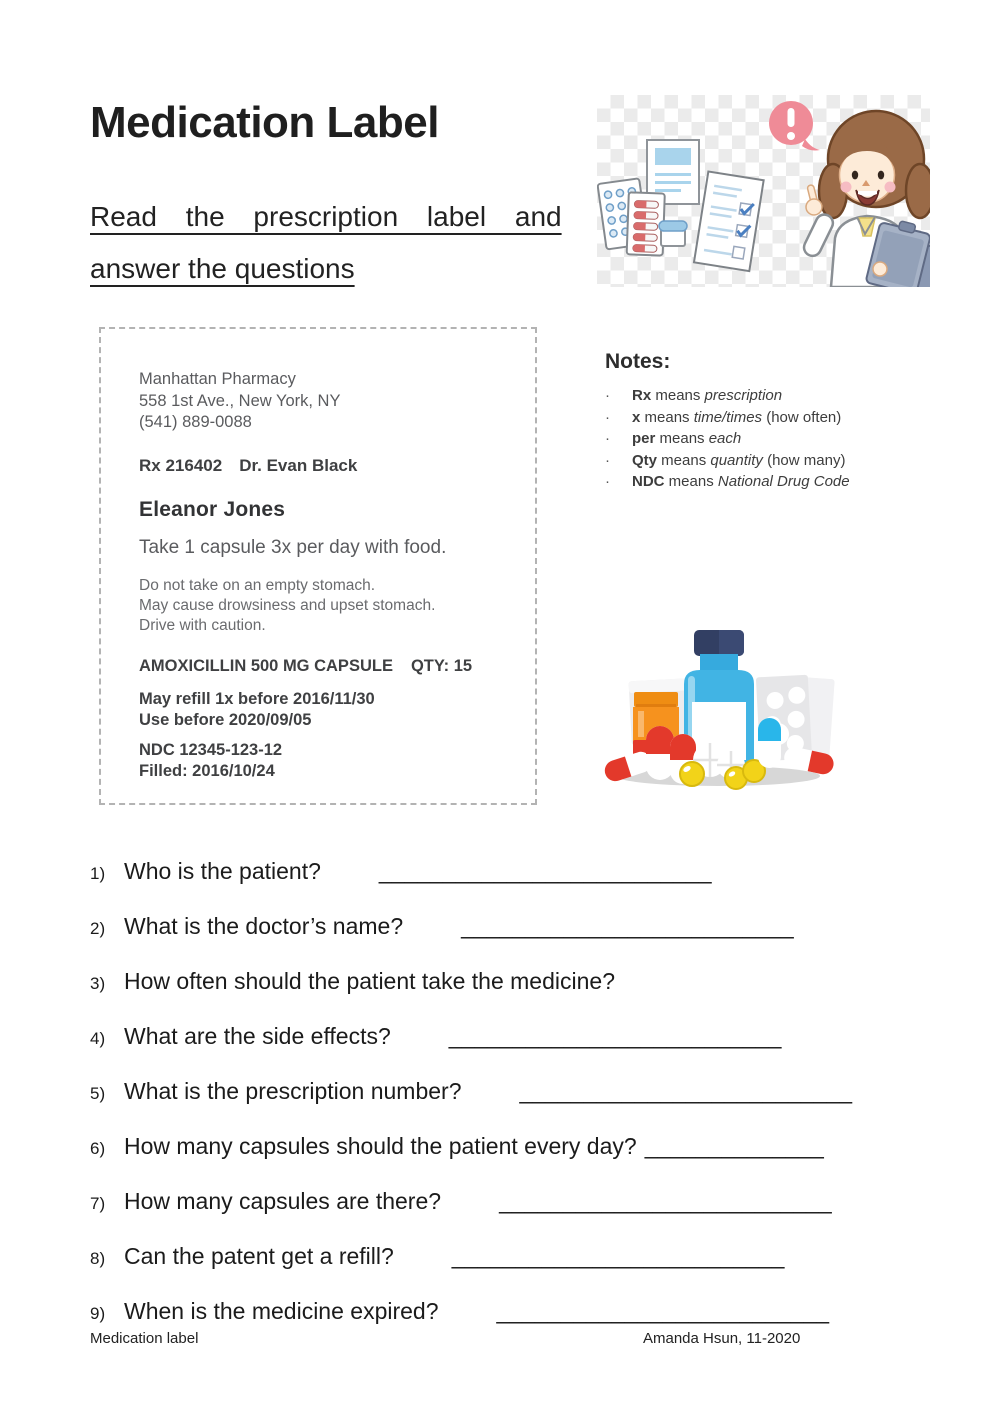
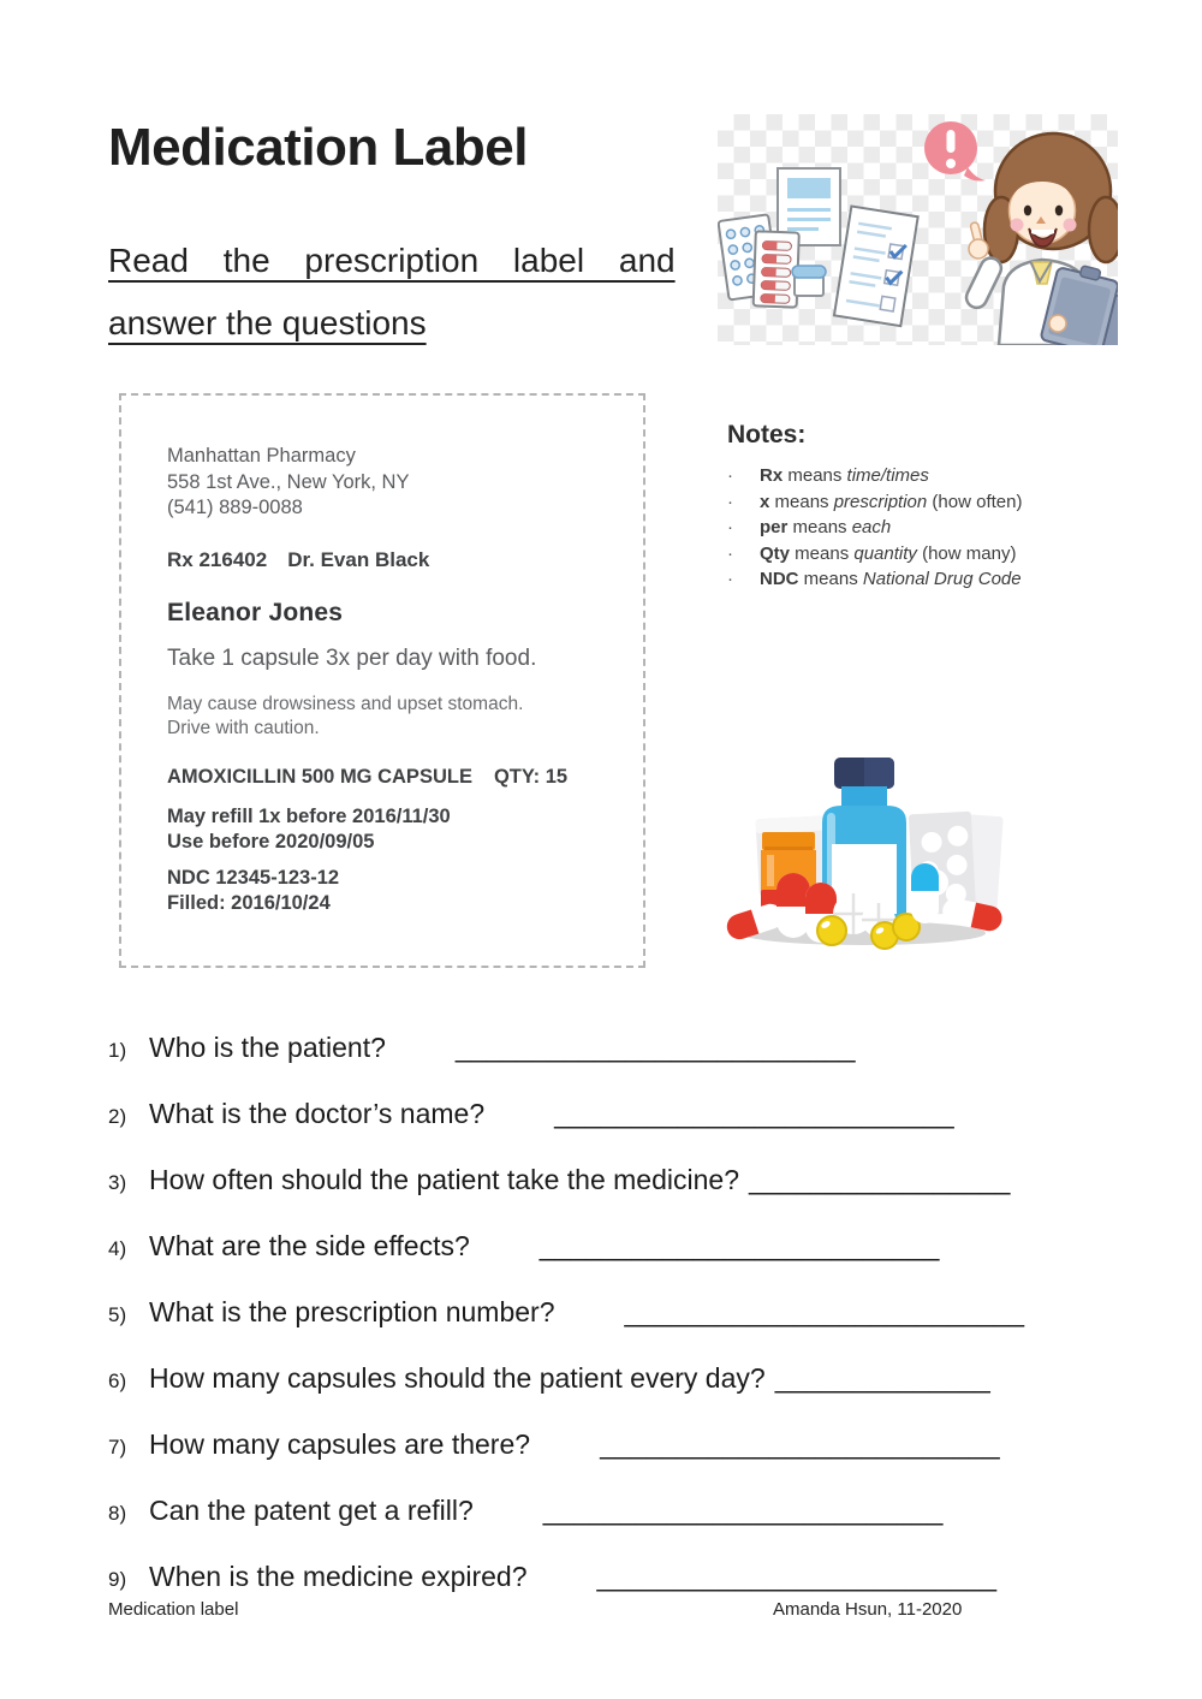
  Medication Label
  Read the prescription label and
  answer the questions
  Manhattan Pharmacy
  558 1st Ave., New York, NY
  (541) 889-0088
  Rx 216402
  Dr. Evan Black
  Eleanor Jones
  Take 1 capsule 3x per day with food.
- Do not take on an empty stomach.
  May cause drowsiness and upset stomach.
  Drive with caution.
  AMOXICILLIN 500 MG CAPSULE
  QTY: 15
  May refill 1x before 2016/11/30
  Use before 2020/09/05
  NDC 12345-123-12
  Filled: 2016/10/24
  Notes:
  ·
- Rx means prescription
+ Rx means time/times
  ·
- x means time/times (how often)
+ x means prescription (how often)
  ·
  per means each
  ·
  Qty means quantity (how many)
  ·
  NDC means National Drug Code
  1)
  Who is the patient?
  __________________________
  2)
  What is the doctor’s name?
  __________________________
  3)
  How often should the patient take the medicine?
+ _________________
  4)
  What are the side effects?
  __________________________
  5)
  What is the prescription number?
  __________________________
  6)
  How many capsules should the patient every day?
  ______________
  7)
  How many capsules are there?
  __________________________
  8)
  Can the patent get a refill?
  __________________________
  9)
  When is the medicine expired?
  __________________________
  Medication label
  Amanda Hsun, 11-2020
